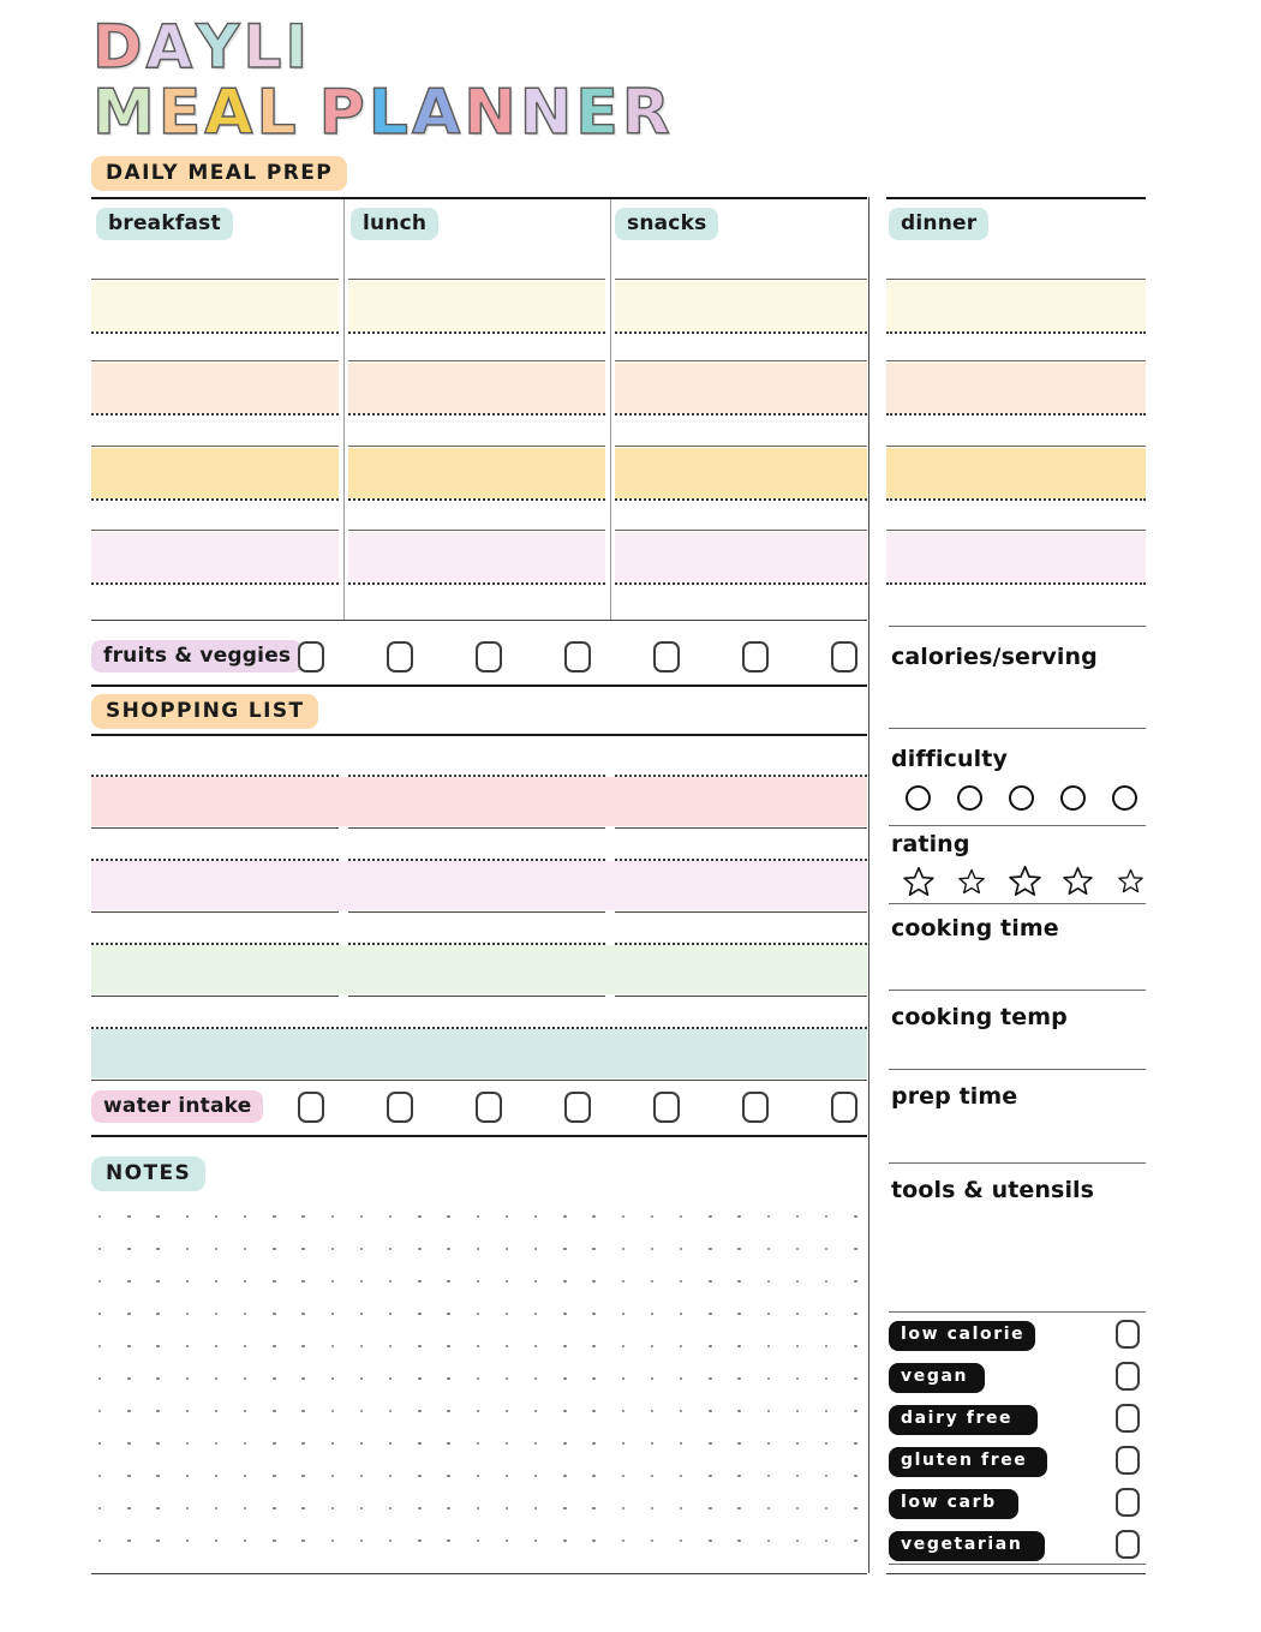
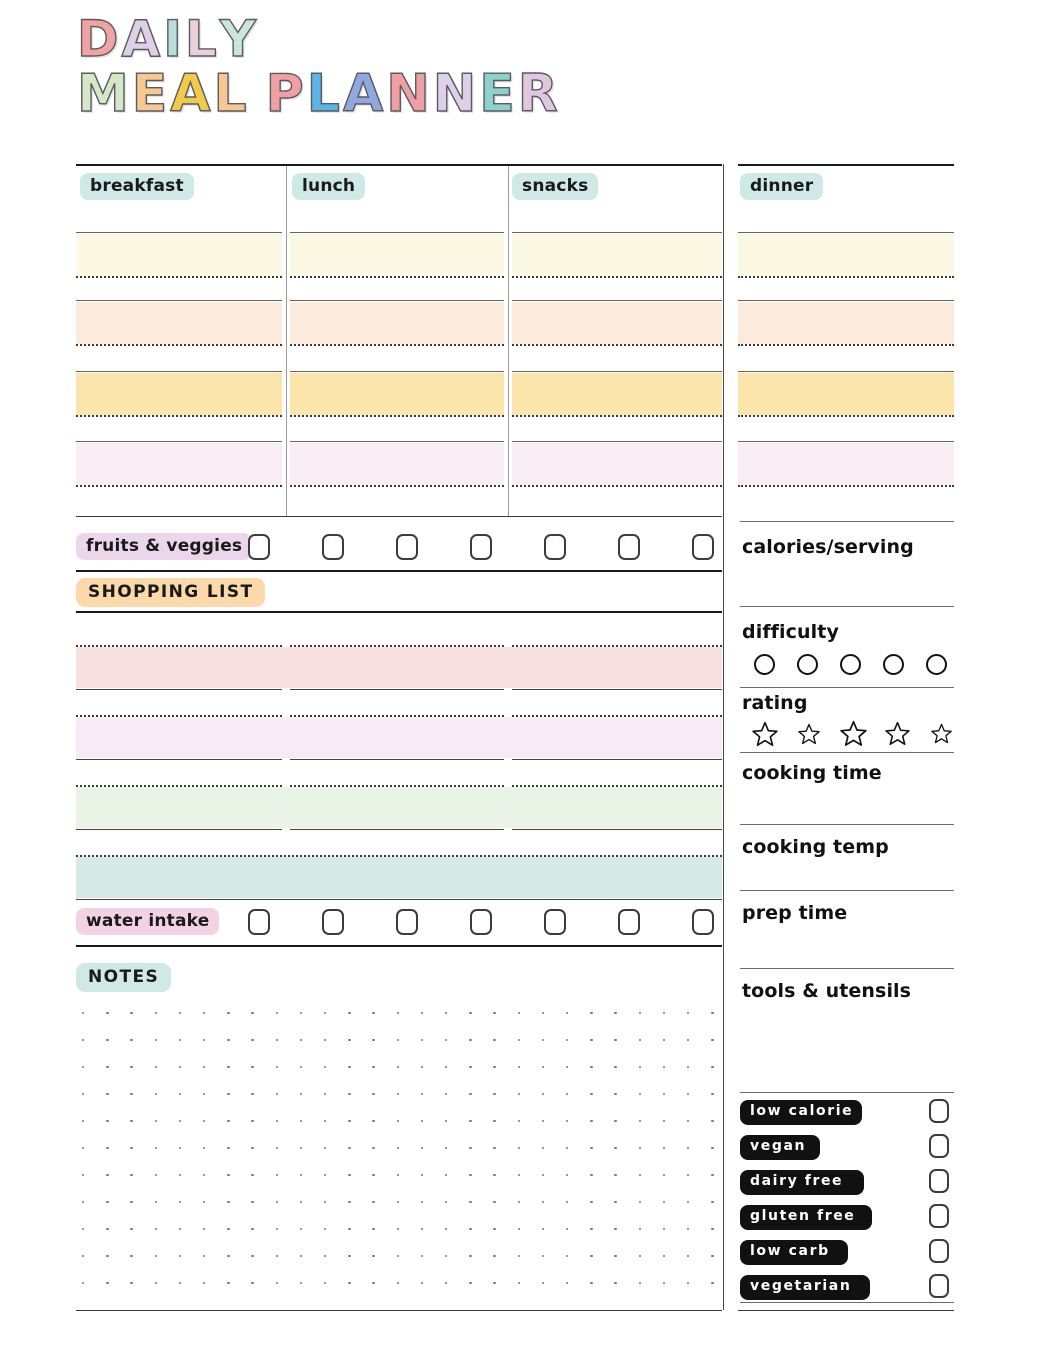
  D
  A
- Y
+ I
  L
- I
+ Y
  M
  E
  A
  L
  P
  L
  A
  N
  N
  E
  R
- DAILY MEAL PREP
  breakfast
  lunch
  snacks
  dinner
  fruits & veggies
  SHOPPING LIST
  water intake
  NOTES
  calories/serving
  difficulty
  rating
  cooking time
  cooking temp
  prep time
  tools & utensils
  low calorie
  vegan
  dairy free
  gluten free
  low carb
  vegetarian
